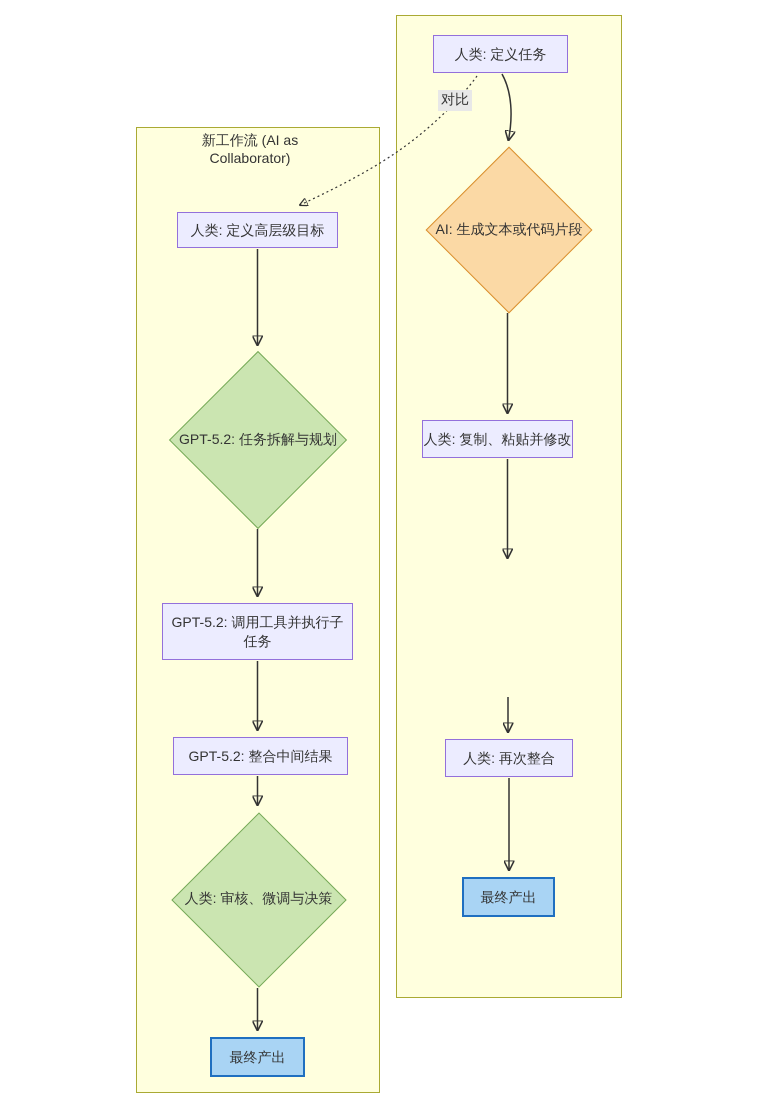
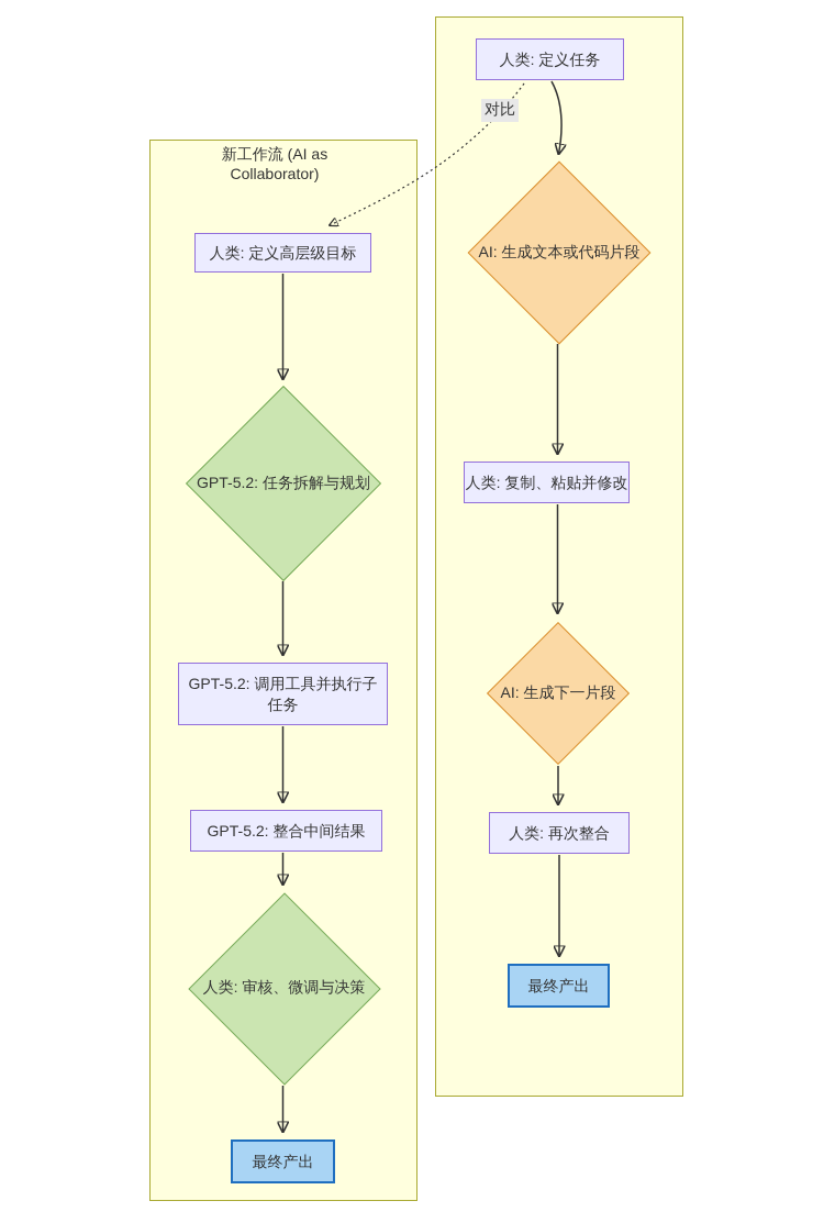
  新工作流 (AI as Collaborator)
  人类: 定义任务
  AI: 生成文本或代码片段
  人类: 复制、粘贴并修改
+ AI: 生成下一片段
  人类: 再次整合
  最终产出
  人类: 定义高层级目标
  GPT-5.2: 任务拆解与规划
  GPT-5.2: 调用工具并执行子任务
  GPT-5.2: 整合中间结果
  人类: 审核、微调与决策
  最终产出
  对比
